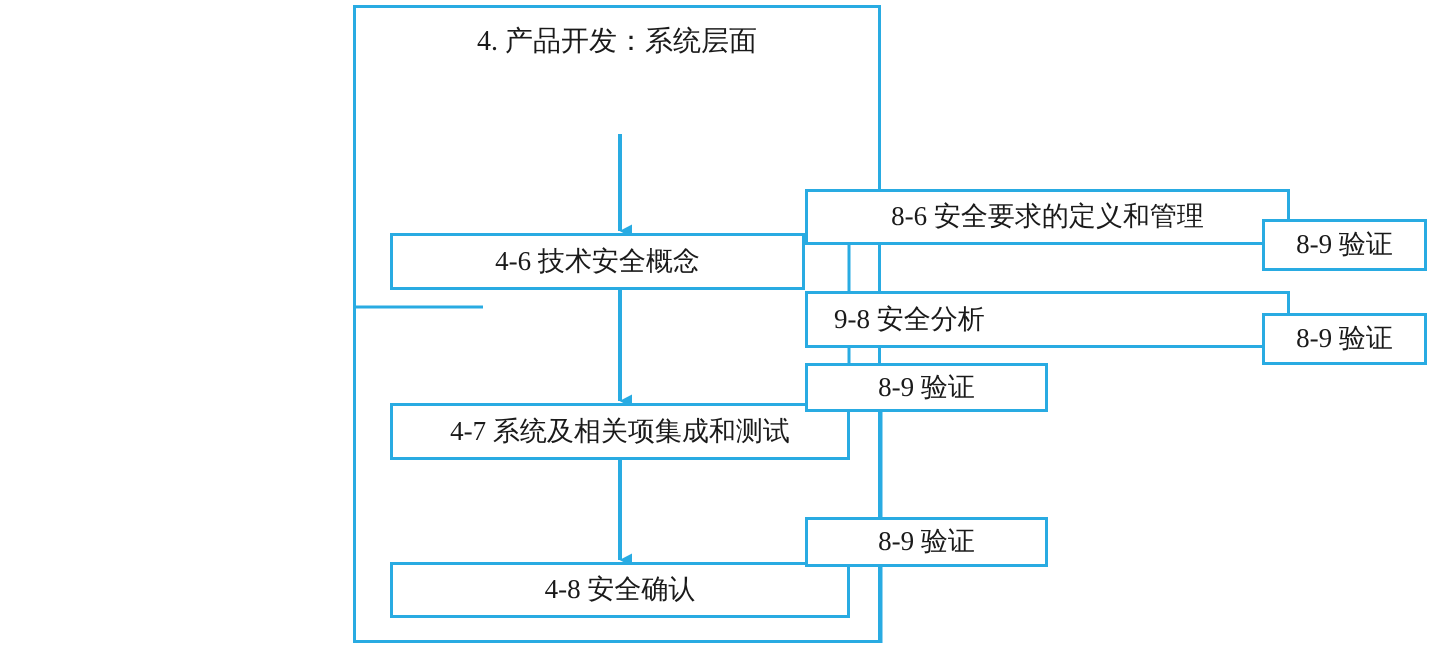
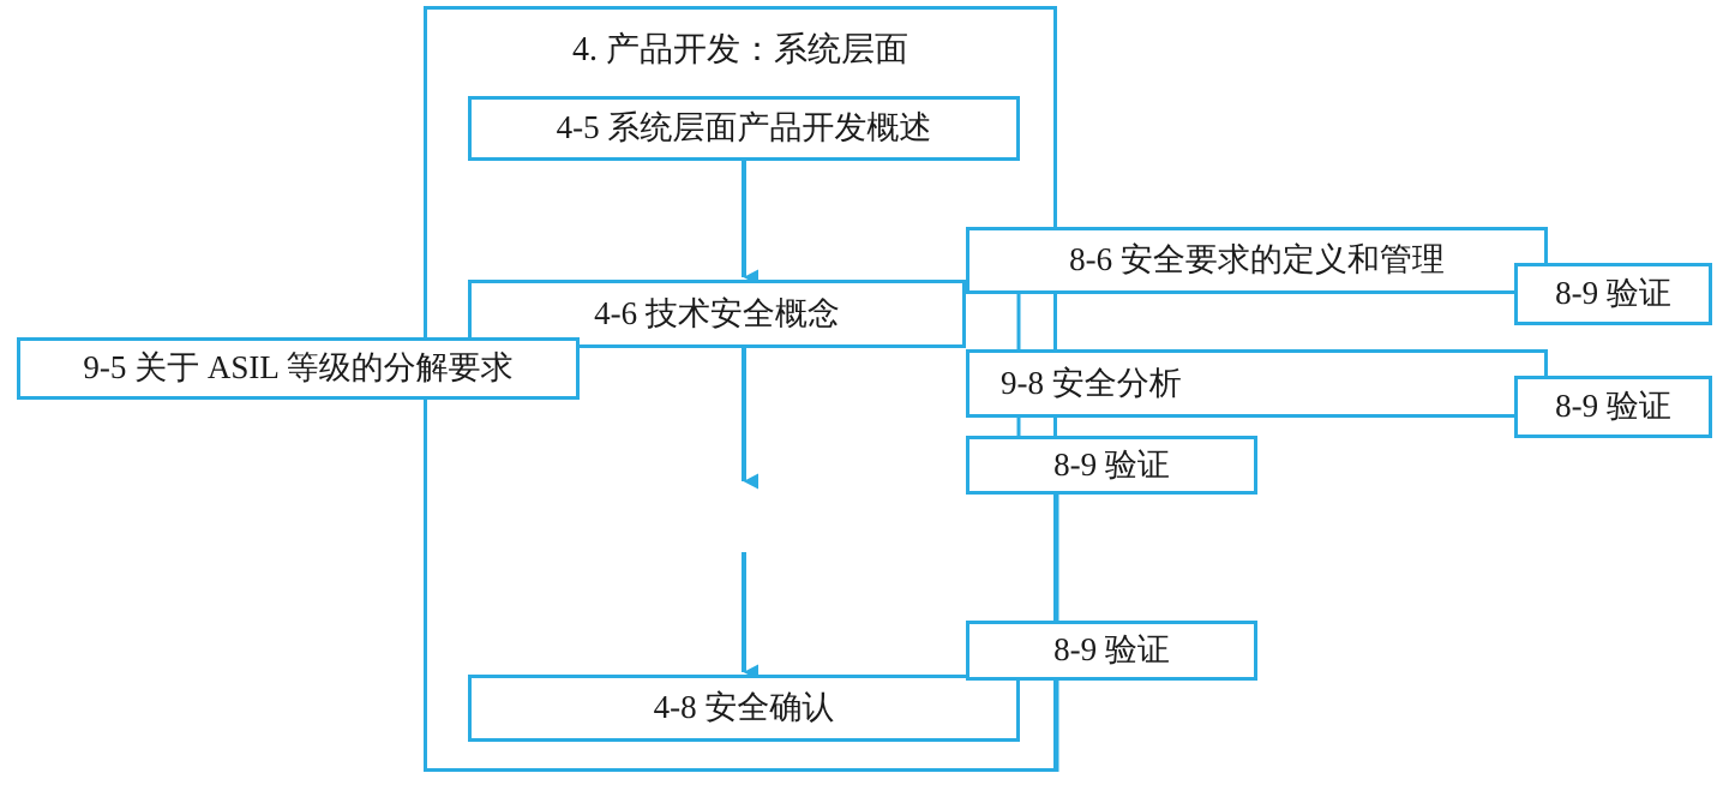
  4. 产品开发：系统层面
+ 4-5 系统层面产品开发概述
  4-6 技术安全概念
- 4-7 系统及相关项集成和测试
  4-8 安全确认
+ 9-5 关于 ASIL 等级的分解要求
  8-6 安全要求的定义和管理
  9-8 安全分析
  8-9 验证
  8-9 验证
  8-9 验证
  8-9 验证
